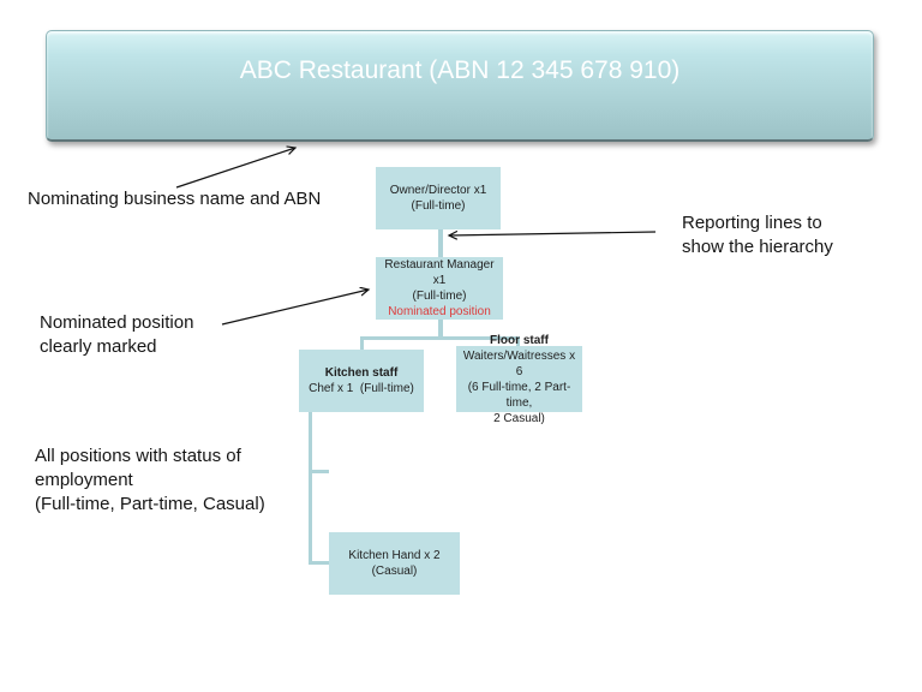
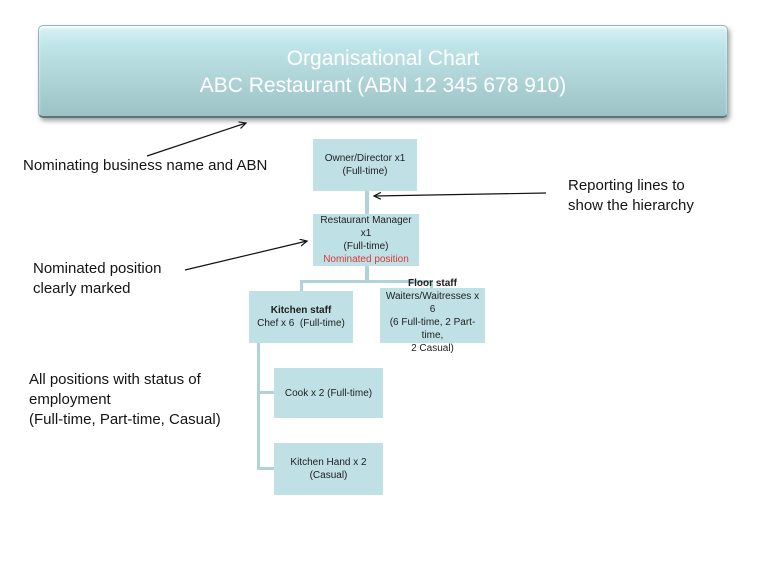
+ Organisational Chart
  ABC Restaurant (ABN 12 345 678 910)
  Owner/Director x1
  (Full-time)
  Restaurant Manager x1
  (Full-time)
  Nominated position
  Kitchen staff
- Chef x 1 (Full-time)
+ Chef x 6 (Full-time)
  Floor staff
  Waiters/Waitresses x 6
  (6 Full-time, 2 Part-time,
  2 Casual)
+ Cook x 2 (Full-time)
  Kitchen Hand x 2
  (Casual)
  Nominating business name and ABN
  Reporting lines to
  show the hierarchy
  Nominated position
  clearly marked
  All positions with status of
  employment
  (Full-time, Part-time, Casual)
